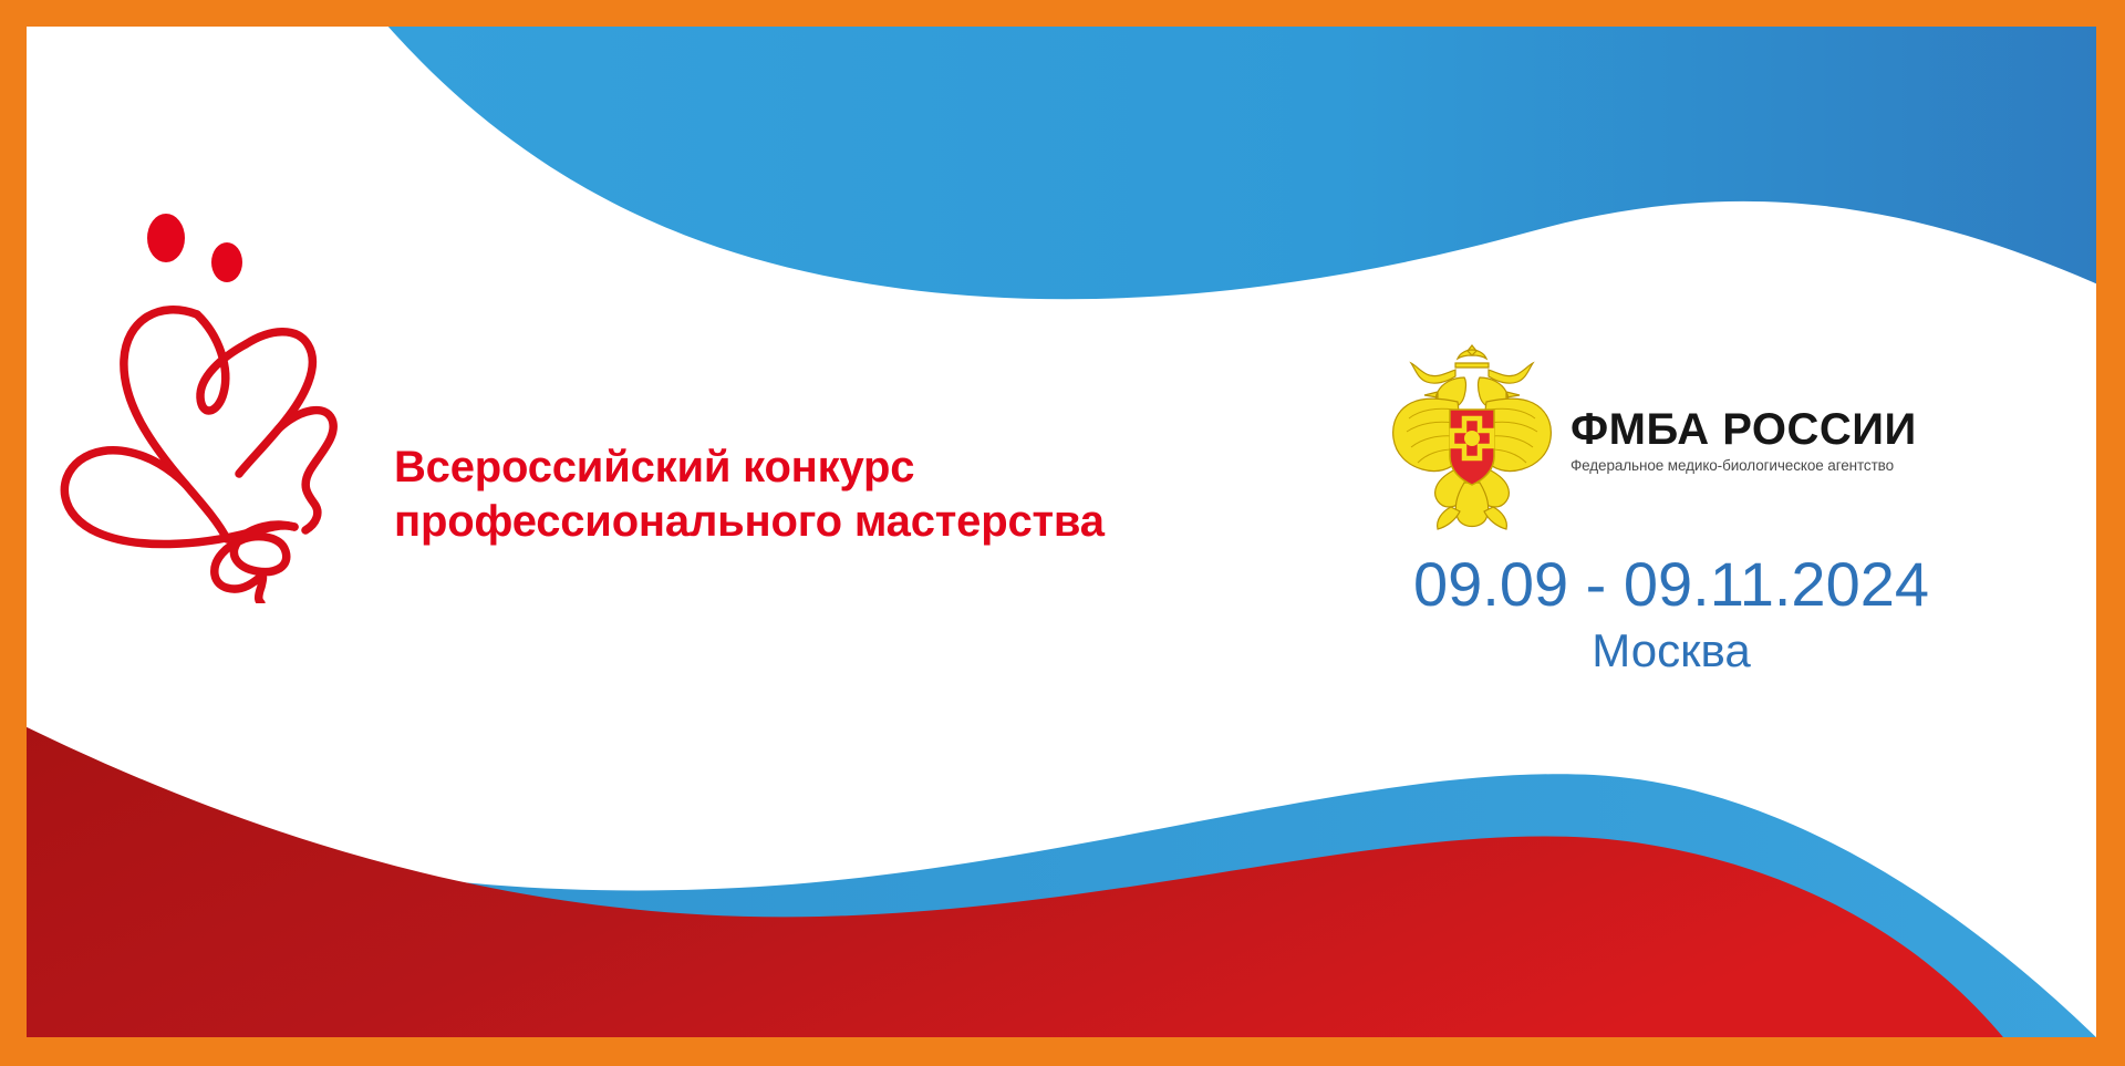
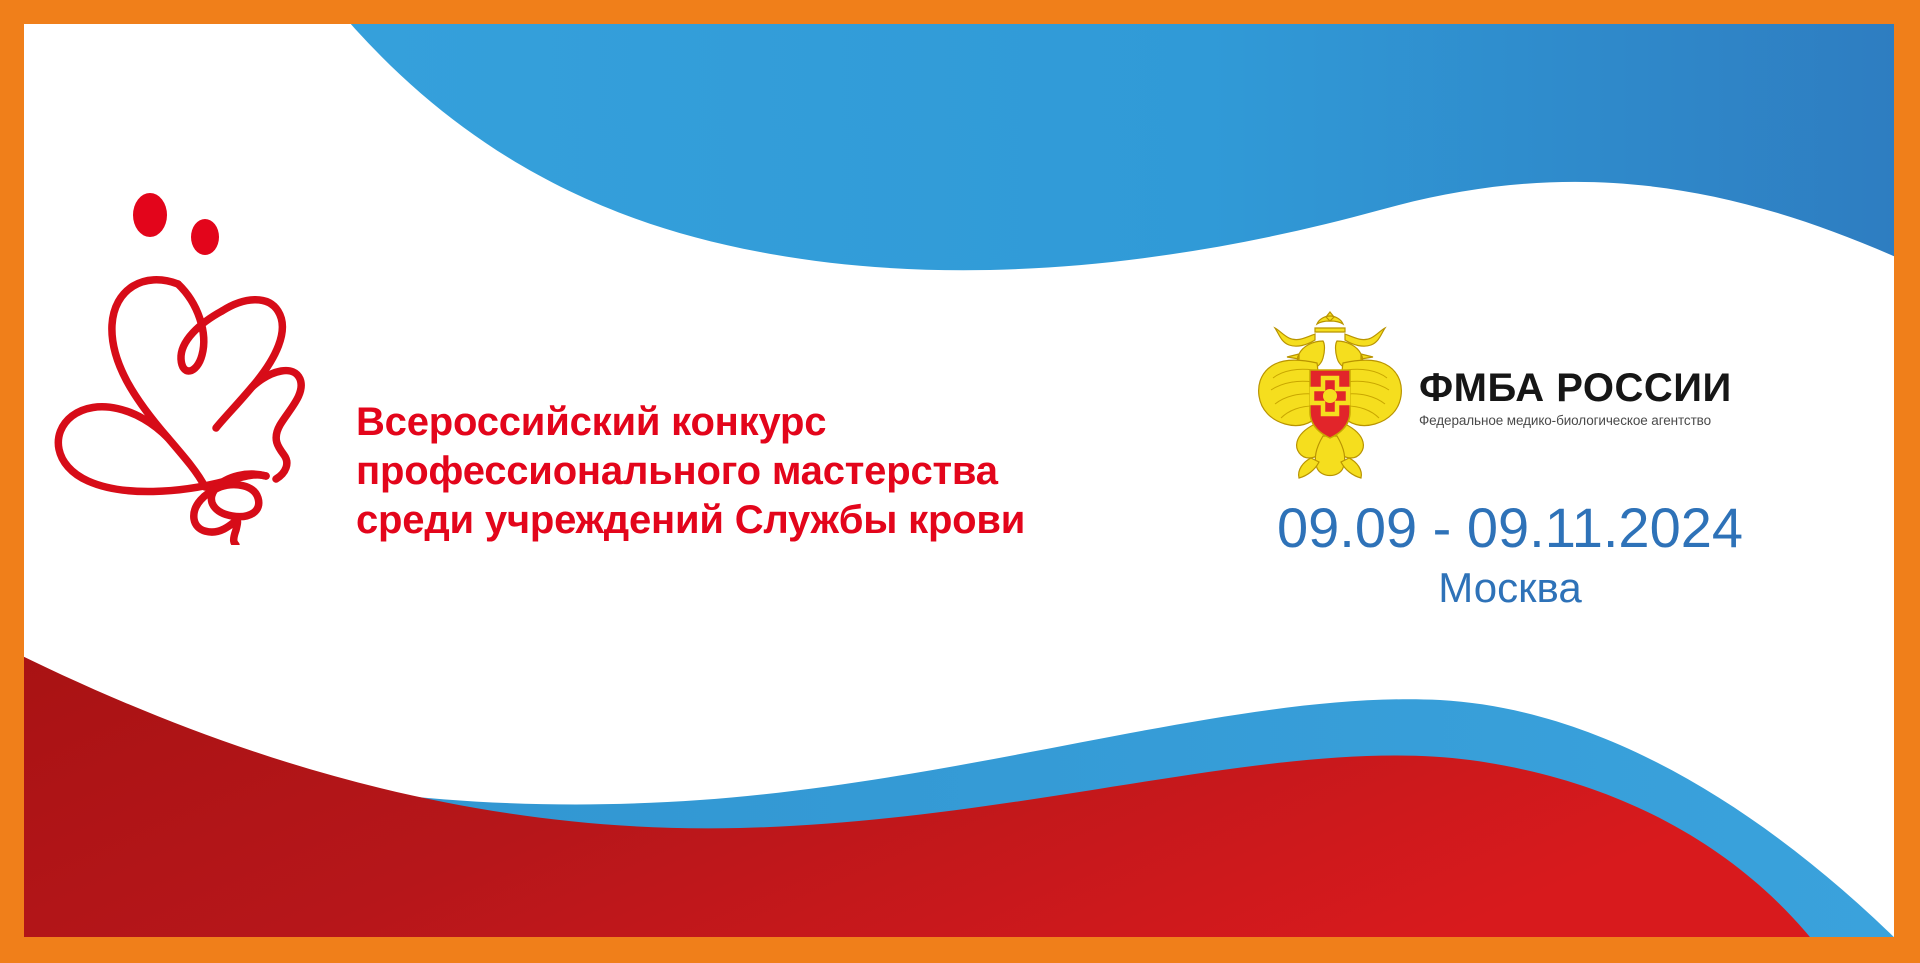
  Всероссийский конкурс
  профессионального мастерства
+ среди учреждений Службы крови
  ФМБА РОССИИ
  Федеральное медико-биологическое агентство
  09.09 - 09.11.2024
  Москва
